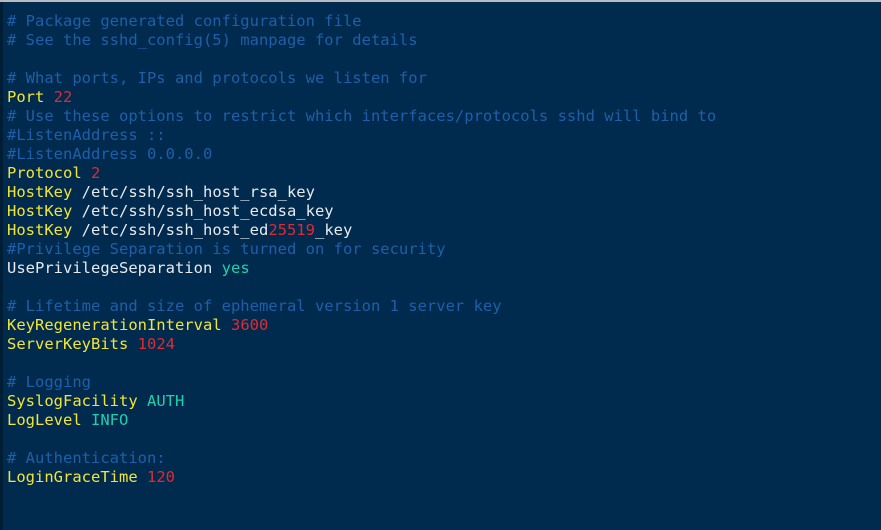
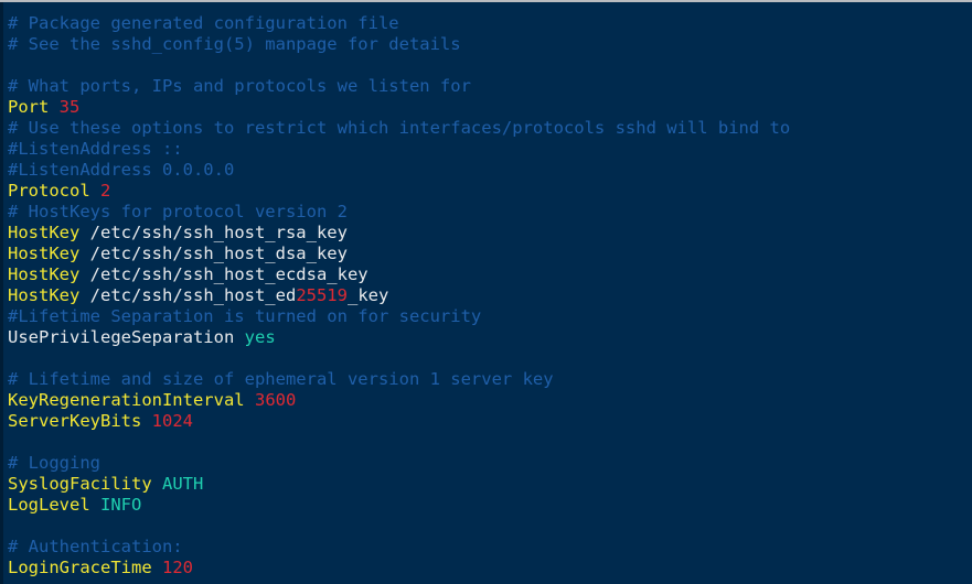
  # Package generated configuration file
  # See the sshd_config(5) manpage for details
  # What ports, IPs and protocols we listen for
- Port 22
+ Port 35
  # Use these options to restrict which interfaces/protocols sshd will bind to
  #ListenAddress ::
  #ListenAddress 0.0.0.0
  Protocol 2
+ # HostKeys for protocol version 2
  HostKey /etc/ssh/ssh_host_rsa_key
+ HostKey /etc/ssh/ssh_host_dsa_key
  HostKey /etc/ssh/ssh_host_ecdsa_key
  HostKey /etc/ssh/ssh_host_ed25519_key
- #Privilege Separation is turned on for security
+ #Lifetime Separation is turned on for security
  UsePrivilegeSeparation yes
  # Lifetime and size of ephemeral version 1 server key
  KeyRegenerationInterval 3600
  ServerKeyBits 1024
  # Logging
  SyslogFacility AUTH
  LogLevel INFO
  # Authentication:
  LoginGraceTime 120
